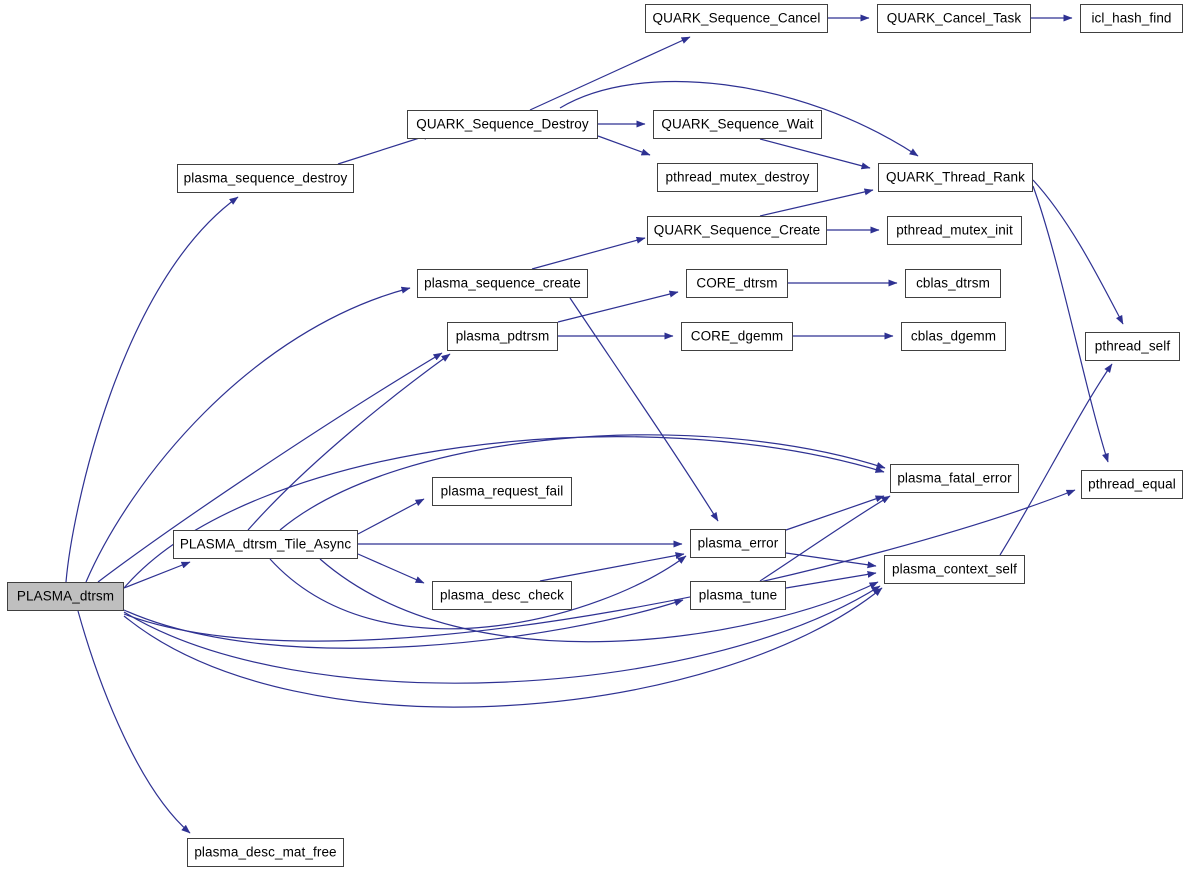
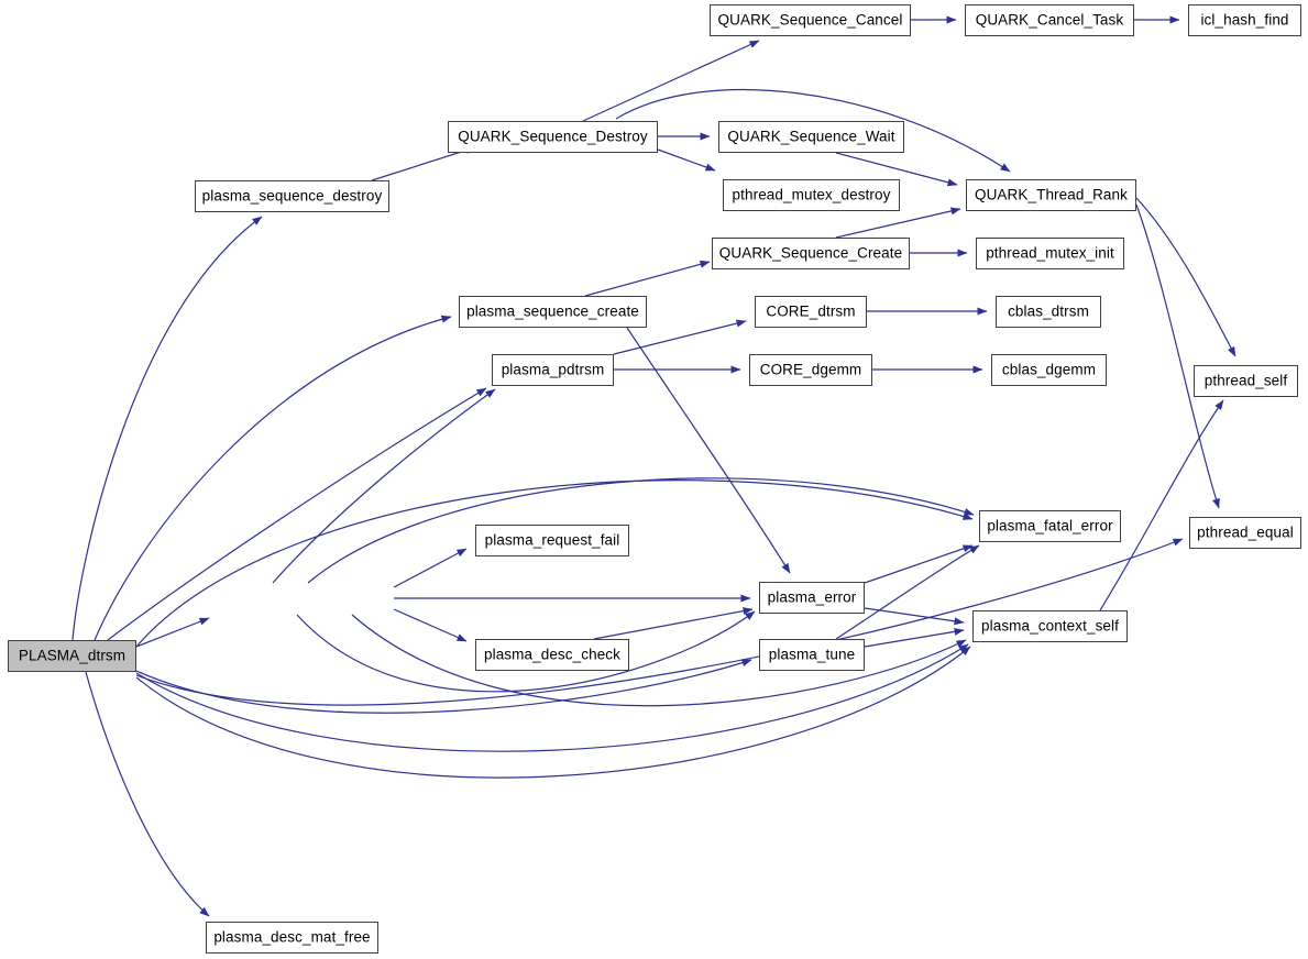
  PLASMA_dtrsm
  plasma_sequence_destroy
  QUARK_Sequence_Destroy
  QUARK_Sequence_Cancel
  QUARK_Cancel_Task
  icl_hash_find
  QUARK_Sequence_Wait
  pthread_mutex_destroy
  QUARK_Thread_Rank
  QUARK_Sequence_Create
  pthread_mutex_init
  plasma_sequence_create
  CORE_dtrsm
  cblas_dtrsm
  plasma_pdtrsm
  CORE_dgemm
  cblas_dgemm
  pthread_self
  plasma_fatal_error
  pthread_equal
  plasma_request_fail
- PLASMA_dtrsm_Tile_Async
  plasma_error
  plasma_context_self
  plasma_desc_check
  plasma_tune
  plasma_desc_mat_free
